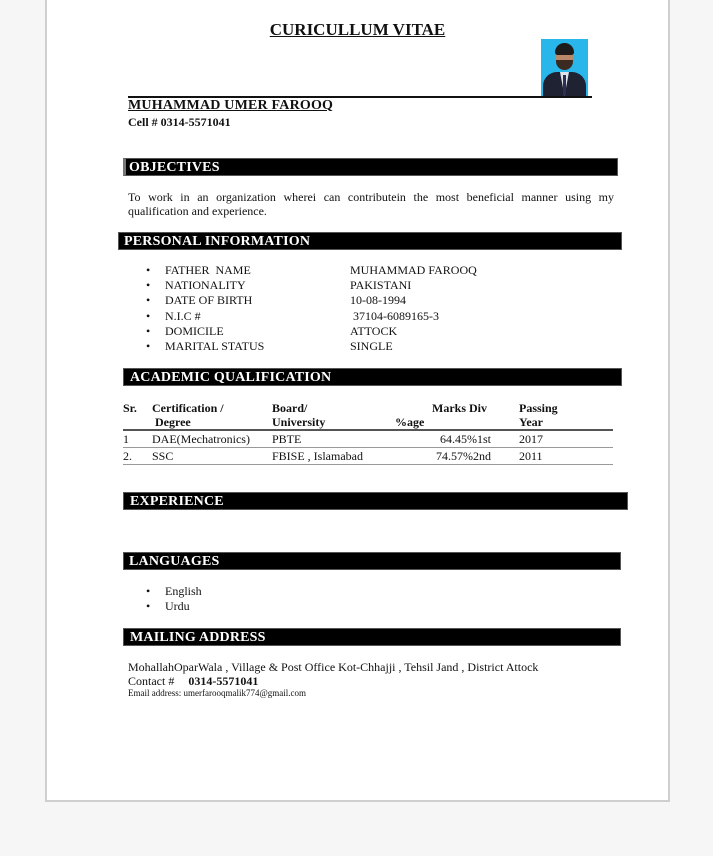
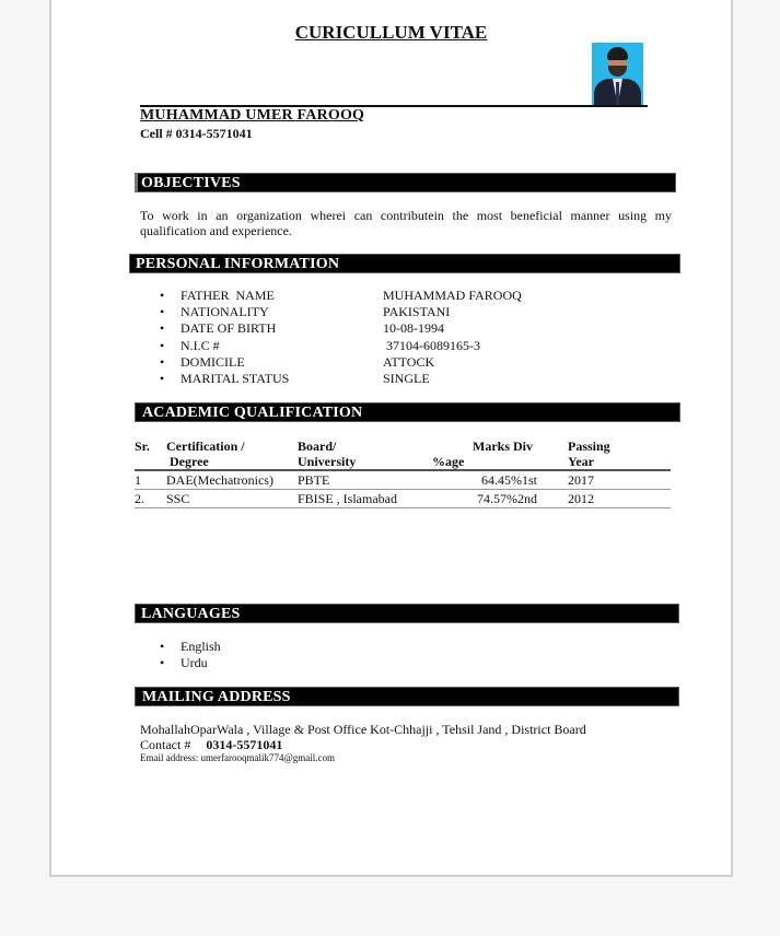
  CURICULLUM VITAE
  MUHAMMAD UMER FAROOQ
  Cell # 0314-5571041
  OBJECTIVES
  To work in an organization wherei can contributein the most beneficial manner using my qualification and experience.
  PERSONAL INFORMATION
  FATHER NAME
  MUHAMMAD FAROOQ
  NATIONALITY
  PAKISTANI
  DATE OF BIRTH
  10-08-1994
  N.I.C #
  37104-6089165-3
  DOMICILE
  ATTOCK
  MARITAL STATUS
  SINGLE
  ACADEMIC QUALIFICATION
  Sr.	Certification /Degree	Board/University	Marks Div%age	PassingYear
  1	DAE(Mechatronics)	PBTE	64.45%1st	2017
- 2.	SSC	FBISE , Islamabad	74.57%2nd	2011
+ 2.	SSC	FBISE , Islamabad	74.57%2nd	2012
- EXPERIENCE
  LANGUAGES
  English
  Urdu
  MAILING ADDRESS
- MohallahOparWala , Village & Post Office Kot-Chhajji , Tehsil Jand , District Attock
+ MohallahOparWala , Village & Post Office Kot-Chhajji , Tehsil Jand , District Board
  Contact # 0314-5571041
  Email address: umerfarooqmalik774@gmail.com
